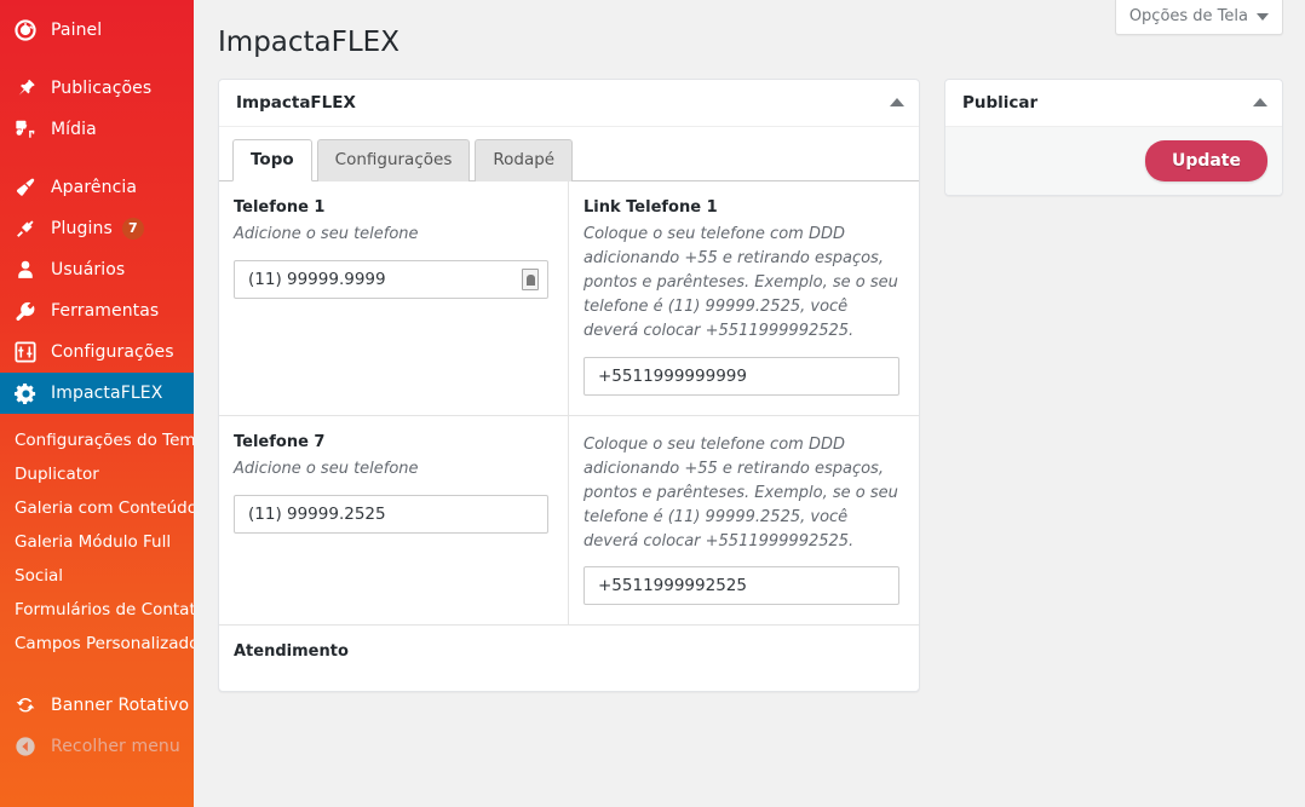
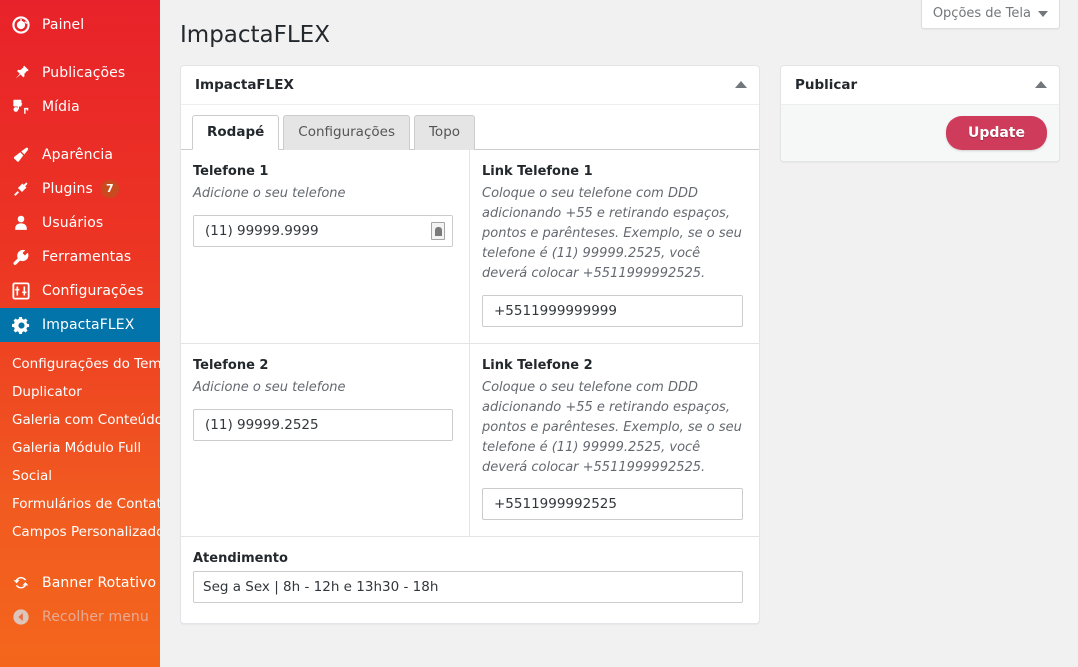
  Painel
  Publicações
  Mídia
  Aparência
  Plugins
  7
  Usuários
  Ferramentas
  Configurações
  ImpactaFLEX
  Configurações do Tem
  Duplicator
  Galeria com Conteúdo
  Galeria Módulo Full
  Social
  Formulários de Conta
  Campos Personalizad
  Banner Rotativo
  Recolher menu
  Opções de Tela
  ImpactaFLEX
  ImpactaFLEX
- Topo
+ Rodapé
  Configurações
- Rodapé
+ Topo
  Telefone 1
  Adicione o seu telefone
  (11) 99999.9999
  Link Telefone 1
  Coloque o seu telefone com DDD adicionando +55 e retirando espaços, pontos e parênteses. Exemplo, se o seu telefone é (11) 99999.2525, você deverá colocar +5511999992525.
  +5511999999999
- Telefone 7
+ Telefone 2
  Adicione o seu telefone
  (11) 99999.2525
+ Link Telefone 2
  Coloque o seu telefone com DDD adicionando +55 e retirando espaços, pontos e parênteses. Exemplo, se o seu telefone é (11) 99999.2525, você deverá colocar +5511999992525.
  +5511999992525
  Atendimento
+ Seg a Sex | 8h - 12h e 13h30 - 18h
  Publicar
  Update
